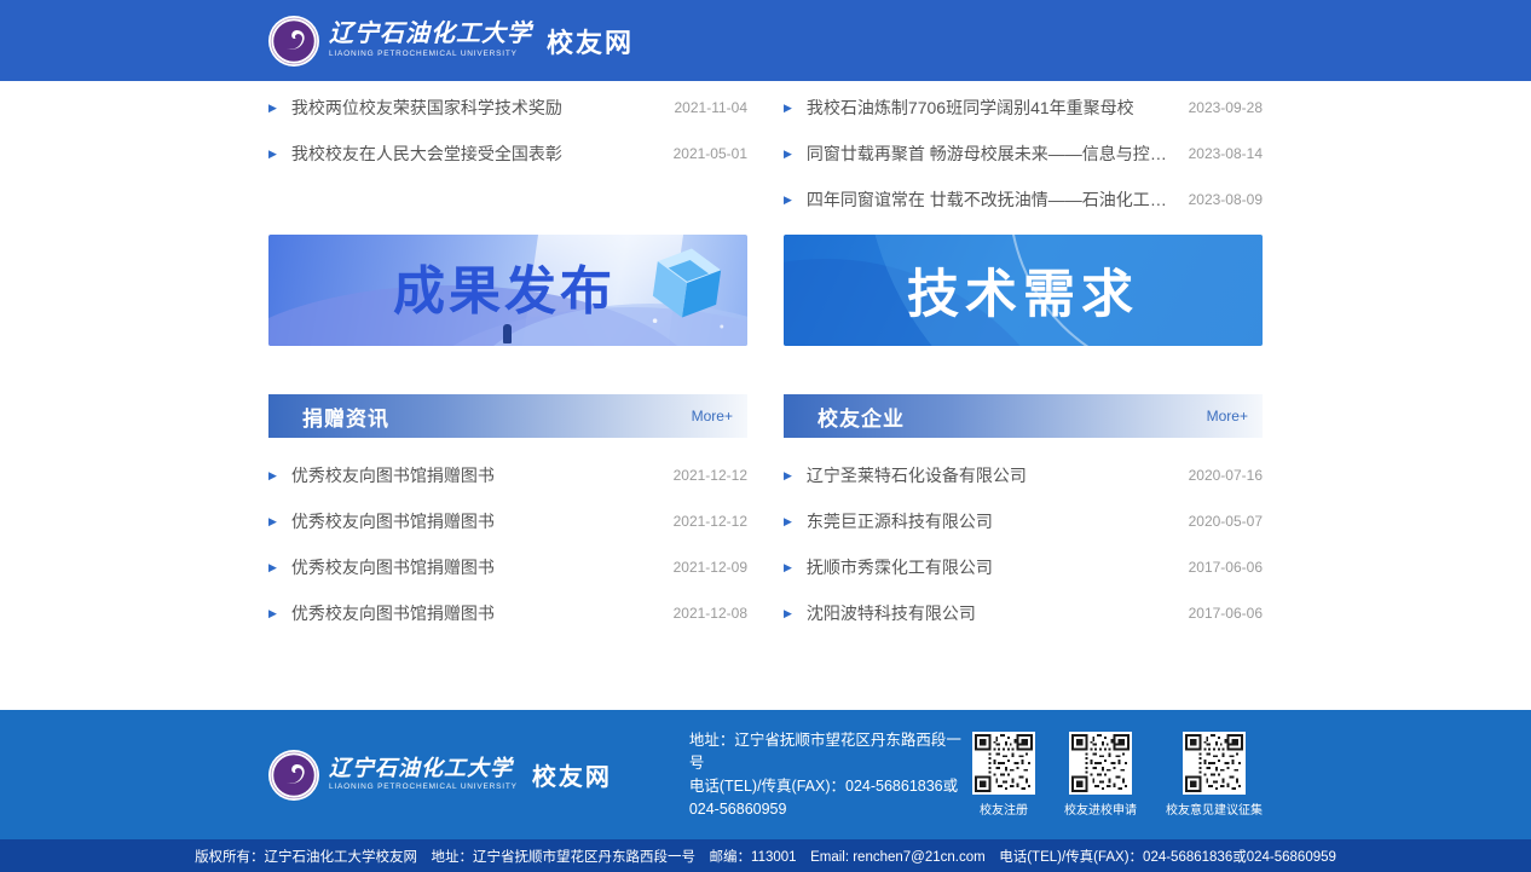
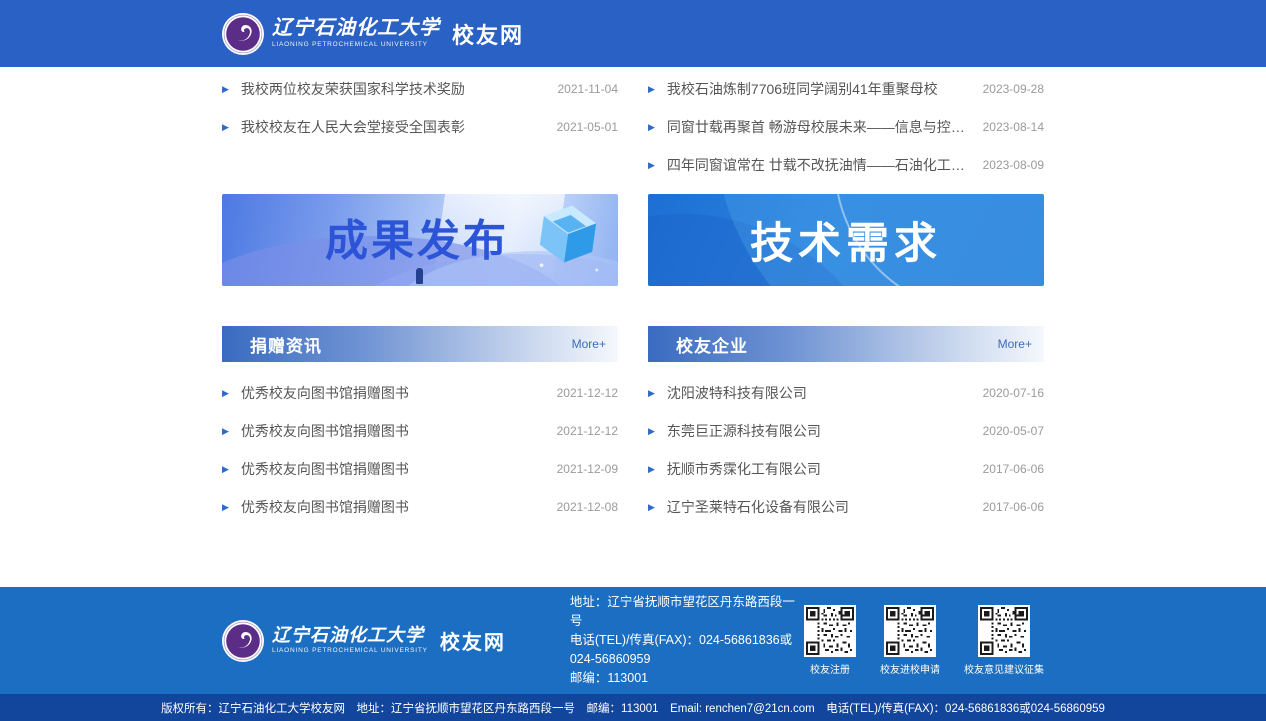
  辽宁石油化工大学
  校友网
  ▶
  我校两位校友荣获国家科学技术奖励
  2021-11-04
  ▶
  我校校友在人民大会堂接受全国表彰
  2021-05-01
  ▶
  我校石油炼制7706班同学阔别41年重聚母校
  2023-09-28
  ▶
  同窗廿载再聚首 畅游母校展未来——信息与控制工
  2023-08-14
  ▶
  四年同窗谊常在 廿载不改抚油情——石油化工学院
  2023-08-09
  成果发布
  技术需求
  捐赠资讯
  More+
  ▶
  优秀校友向图书馆捐赠图书
  2021-12-12
  ▶
  优秀校友向图书馆捐赠图书
  2021-12-12
  ▶
  优秀校友向图书馆捐赠图书
  2021-12-09
  ▶
  优秀校友向图书馆捐赠图书
  2021-12-08
  校友企业
  More+
  ▶
- 辽宁圣莱特石化设备有限公司
+ 沈阳波特科技有限公司
  2020-07-16
  ▶
  东莞巨正源科技有限公司
  2020-05-07
  ▶
  抚顺市秀霂化工有限公司
  2017-06-06
  ▶
- 沈阳波特科技有限公司
+ 辽宁圣莱特石化设备有限公司
  2017-06-06
  辽宁石油化工大学
  校友网
  地址：辽宁省抚顺市望花区丹东路西段一号
  电话(TEL)/传真(FAX)：024-56861836或024-56860959
+ 邮编：113001
  校友注册
  校友进校申请
  校友意见建议征集
  版权所有：辽宁石油化工大学校友网 地址：辽宁省抚顺市望花区丹东路西段一号 邮编：113001 Email: renchen7@21cn.com 电话(TEL)/传真(FAX)：024-56861836或024-56860959
